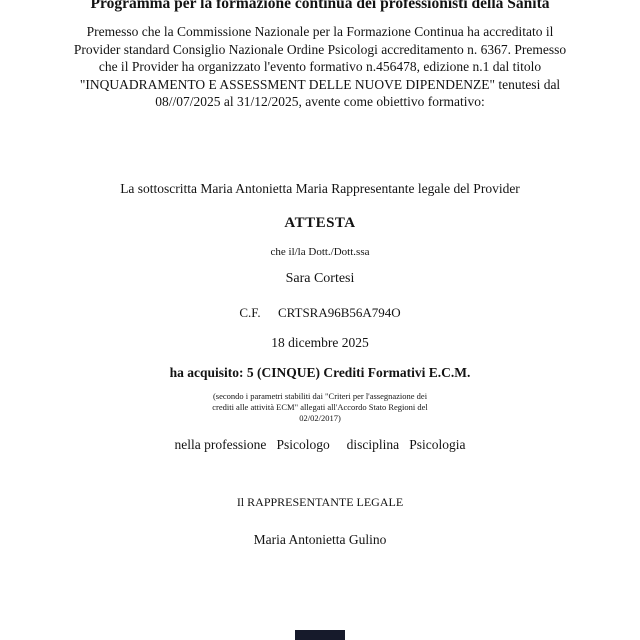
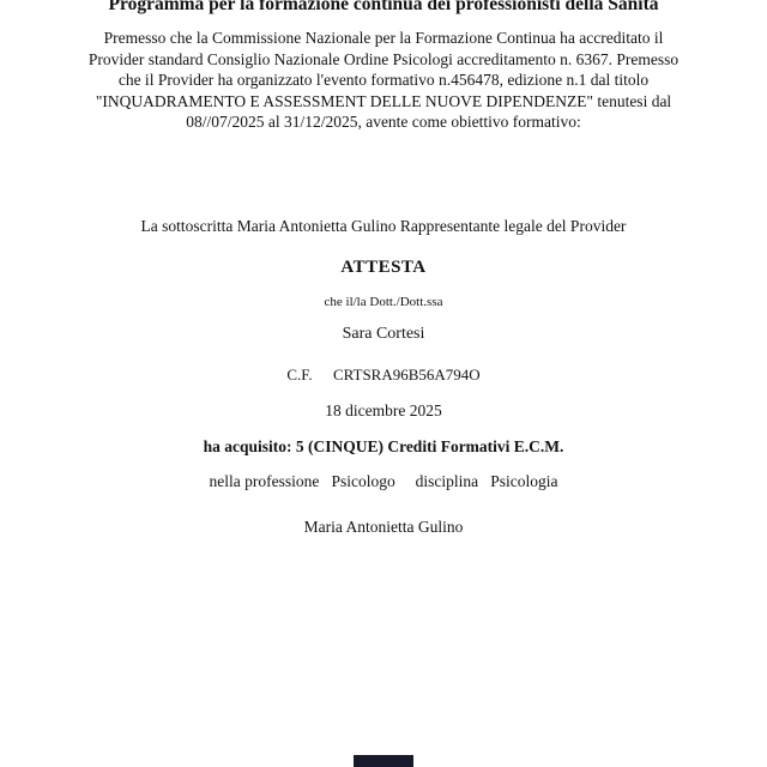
  Programma per la formazione continua dei professionisti della Sanità
  Premesso che la Commissione Nazionale per la Formazione Continua ha accreditato il Provider standard Consiglio Nazionale Ordine Psicologi accreditamento n. 6367. Premesso che il Provider ha organizzato l'evento formativo n.456478, edizione n.1 dal titolo "INQUADRAMENTO E ASSESSMENT DELLE NUOVE DIPENDENZE" tenutesi dal 08//07/2025 al 31/12/2025, avente come obiettivo formativo:
- La sottoscritta Maria Antonietta Maria Rappresentante legale del Provider
+ La sottoscritta Maria Antonietta Gulino Rappresentante legale del Provider
  ATTESTA
  che il/la Dott./Dott.ssa
  Sara Cortesi
  C.F. CRTSRA96B56A794O
  18 dicembre 2025
  ha acquisito: 5 (CINQUE) Crediti Formativi E.C.M.
- (secondo i parametri stabiliti dai "Criteri per l'assegnazione dei crediti alle attività ECM" allegati all'Accordo Stato Regioni del 02/02/2017)
  nella professione Psicologo disciplina Psicologia
- Il RAPPRESENTANTE LEGALE
  Maria Antonietta Gulino
